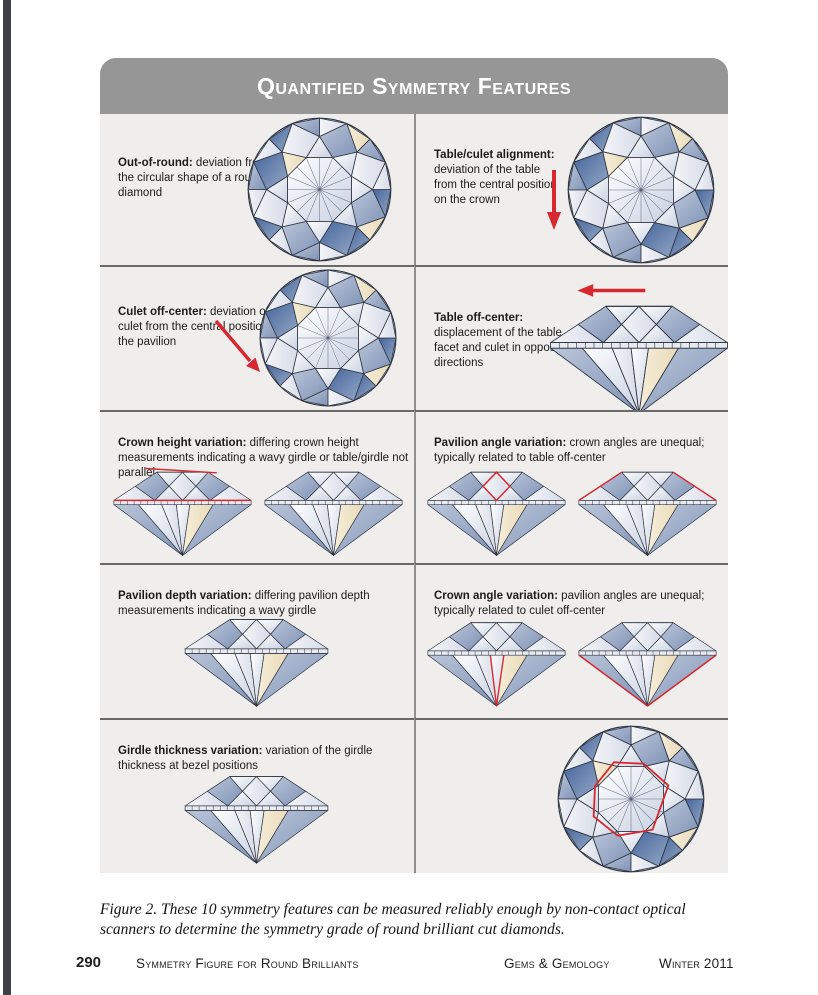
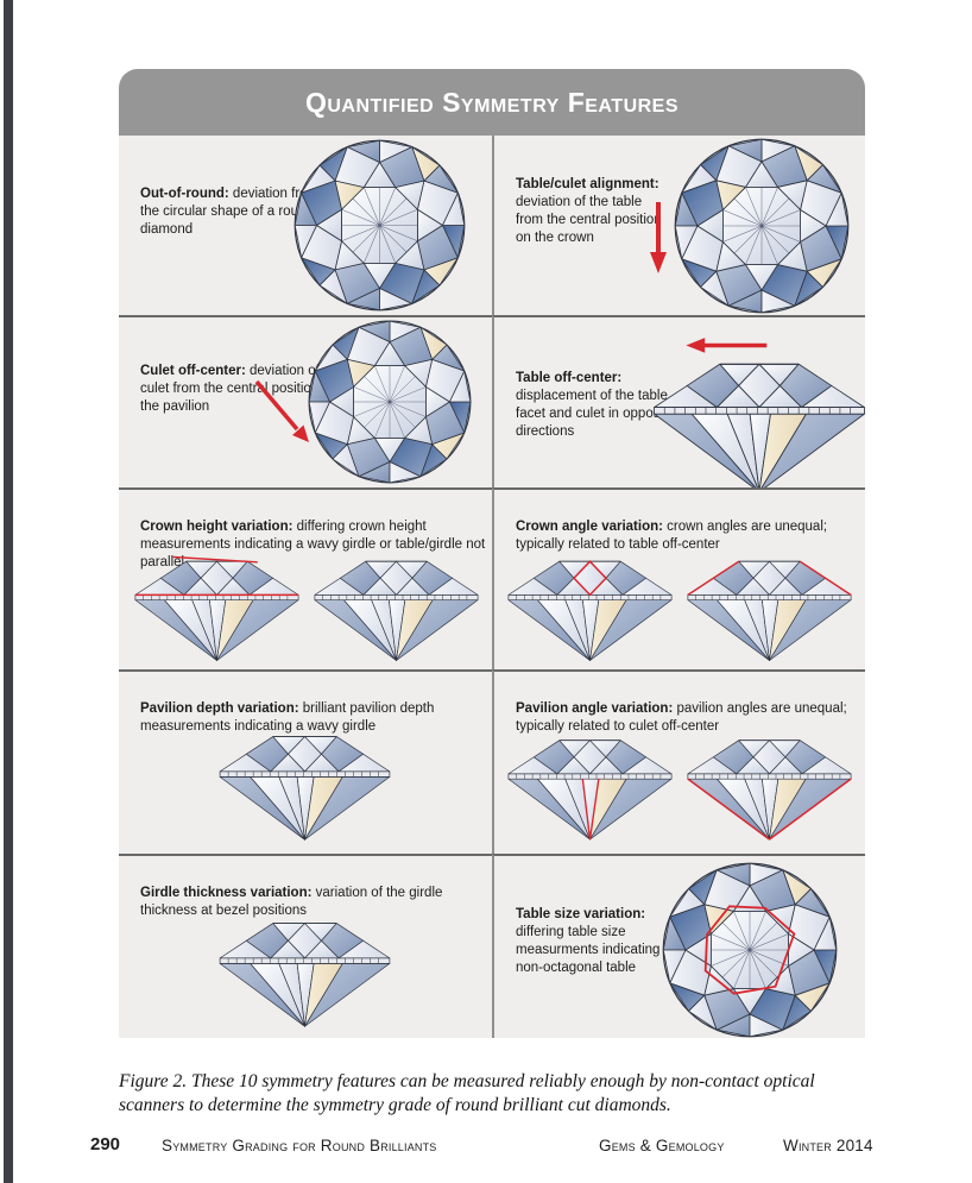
  Quantified Symmetry Features
  Out-of-round: deviation fr the circular shape of a rou diamond
  Table/culet alignment: deviation of the table from the central positio on the crown
  Culet off-center: deviation o culet from the centrl positio the pavilion
  Table off-center: displacement of the table facet and culet in oppo directions
  Crown height variation: differing crown height measurements indicating a wavy girdle or table/girdle not parallel
- Pavilion angle variation: crown angles are unequal; typically related to table off-center
+ Crown angle variation: crown angles are unequal; typically related to table off-center
- Pavilion depth variation: differing pavilion depth measurements indicating a wavy girdle
+ Pavilion depth variation: brilliant pavilion depth measurements indicating a wavy girdle
- Crown angle variation: pavilion angles are unequal; typically related to culet off-center
+ Pavilion angle variation: pavilion angles are unequal; typically related to culet off-center
  Girdle thickness variation: variation of the girdle thickness at bezel positions
+ Table size variation: differing table size measurments indicating non-octagonal table
  Figure 2. These 10 symmetry features can be measured reliably enough by non-contact optical scanners to determine the symmetry grade of round brilliant cut diamonds.
  290
- Symmetry Figure for Round Brilliants
+ Symmetry Grading for Round Brilliants
  Gems & Gemology
- Winter 2011
+ Winter 2014
